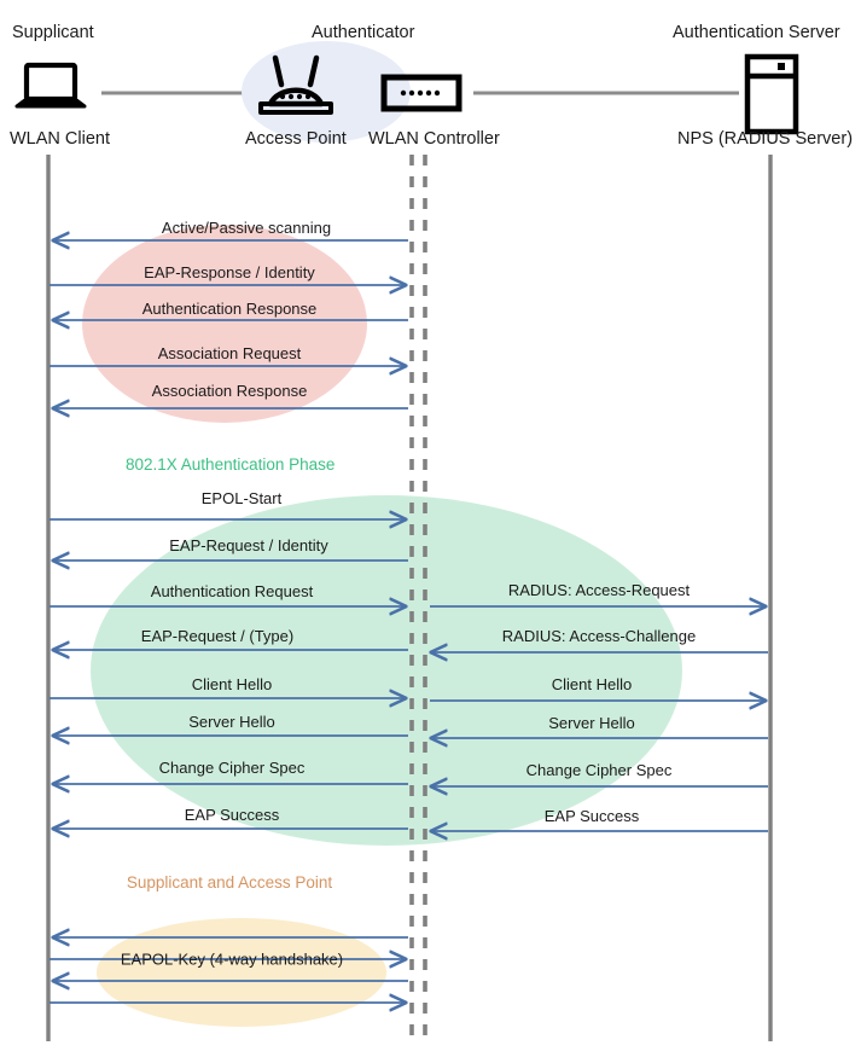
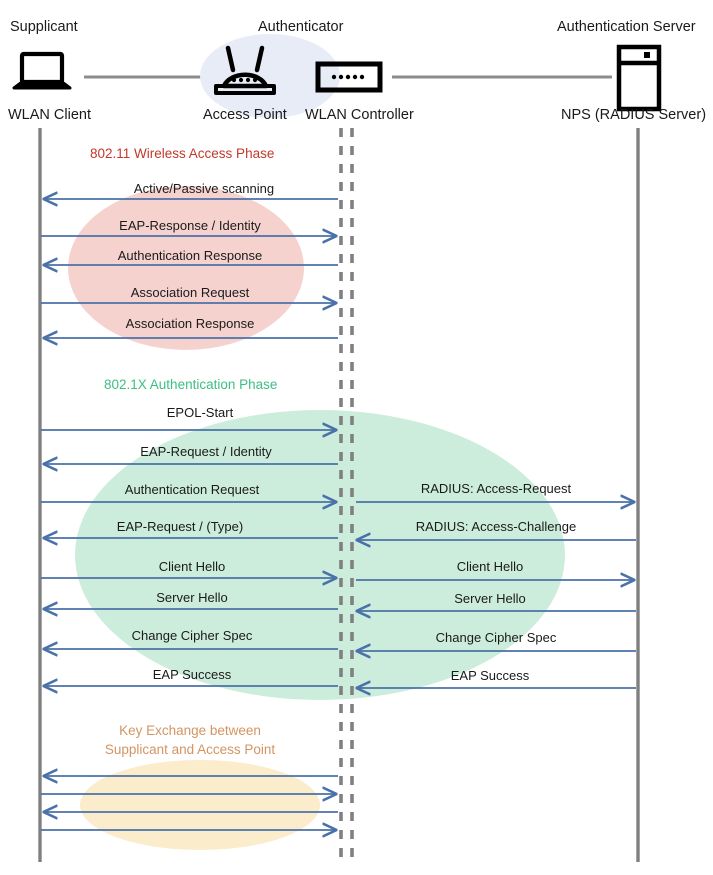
  Supplicant
  Authenticator
  Authentication Server
  WLAN Client
  Access Point
  WLAN Controller
  NPS (RADIUS Server)
+ 802.11 Wireless Access Phase
  802.1X Authentication Phase
+ Key Exchange between
  Supplicant and Access Point
  Active/Passive scanning
  EAP-Response / Identity
  Authentication Response
  Association Request
  Association Response
  EPOL-Start
  EAP-Request / Identity
  Authentication Request
  EAP-Request / (Type)
  Client Hello
  Server Hello
  Change Cipher Spec
  EAP Success
- EAPOL-Key (4-way handshake)
  RADIUS: Access-Request
  RADIUS: Access-Challenge
  Client Hello
  Server Hello
  Change Cipher Spec
  EAP Success
